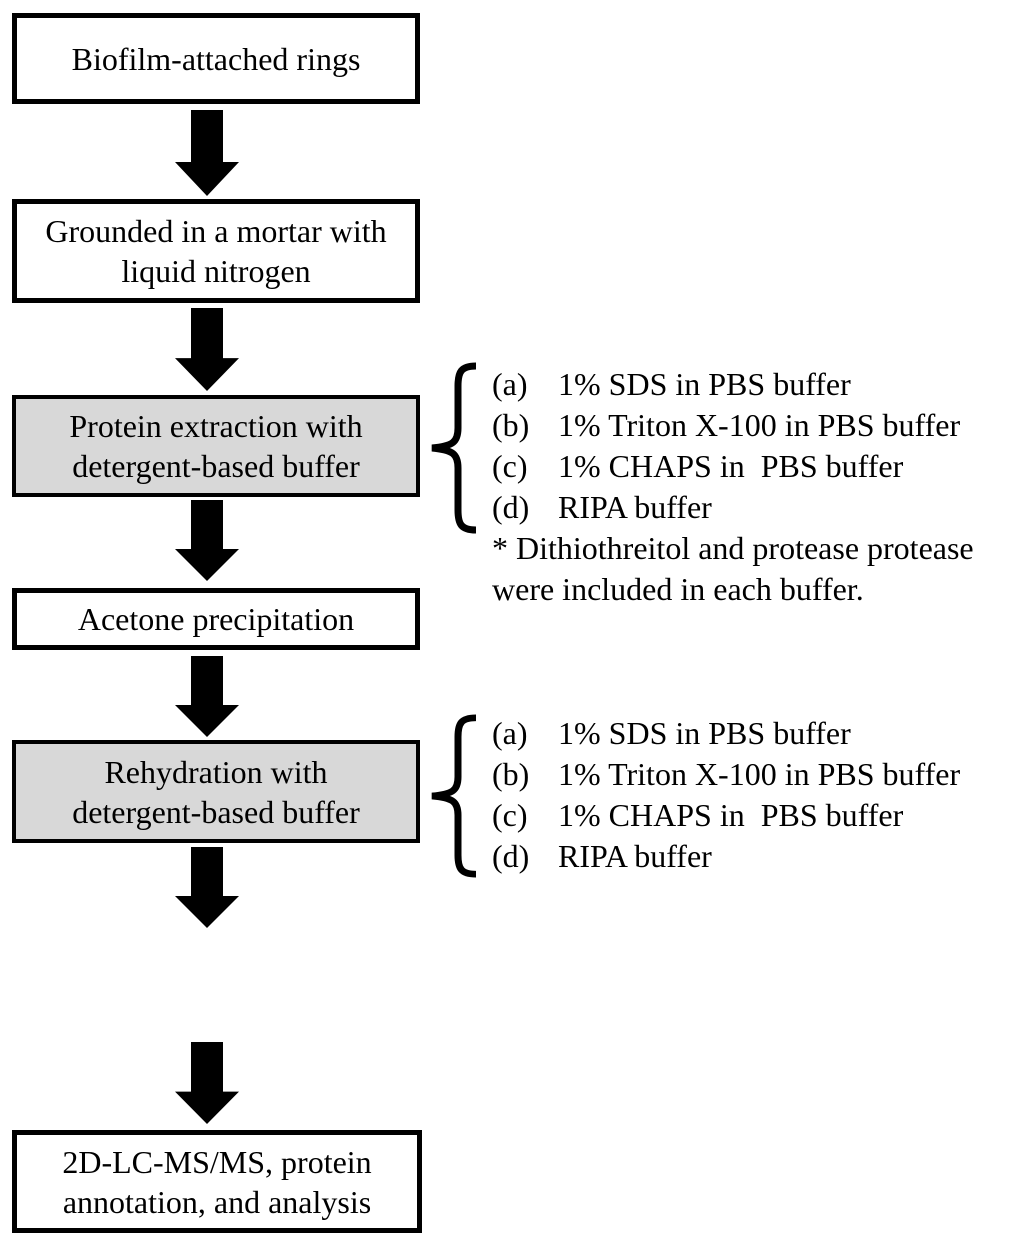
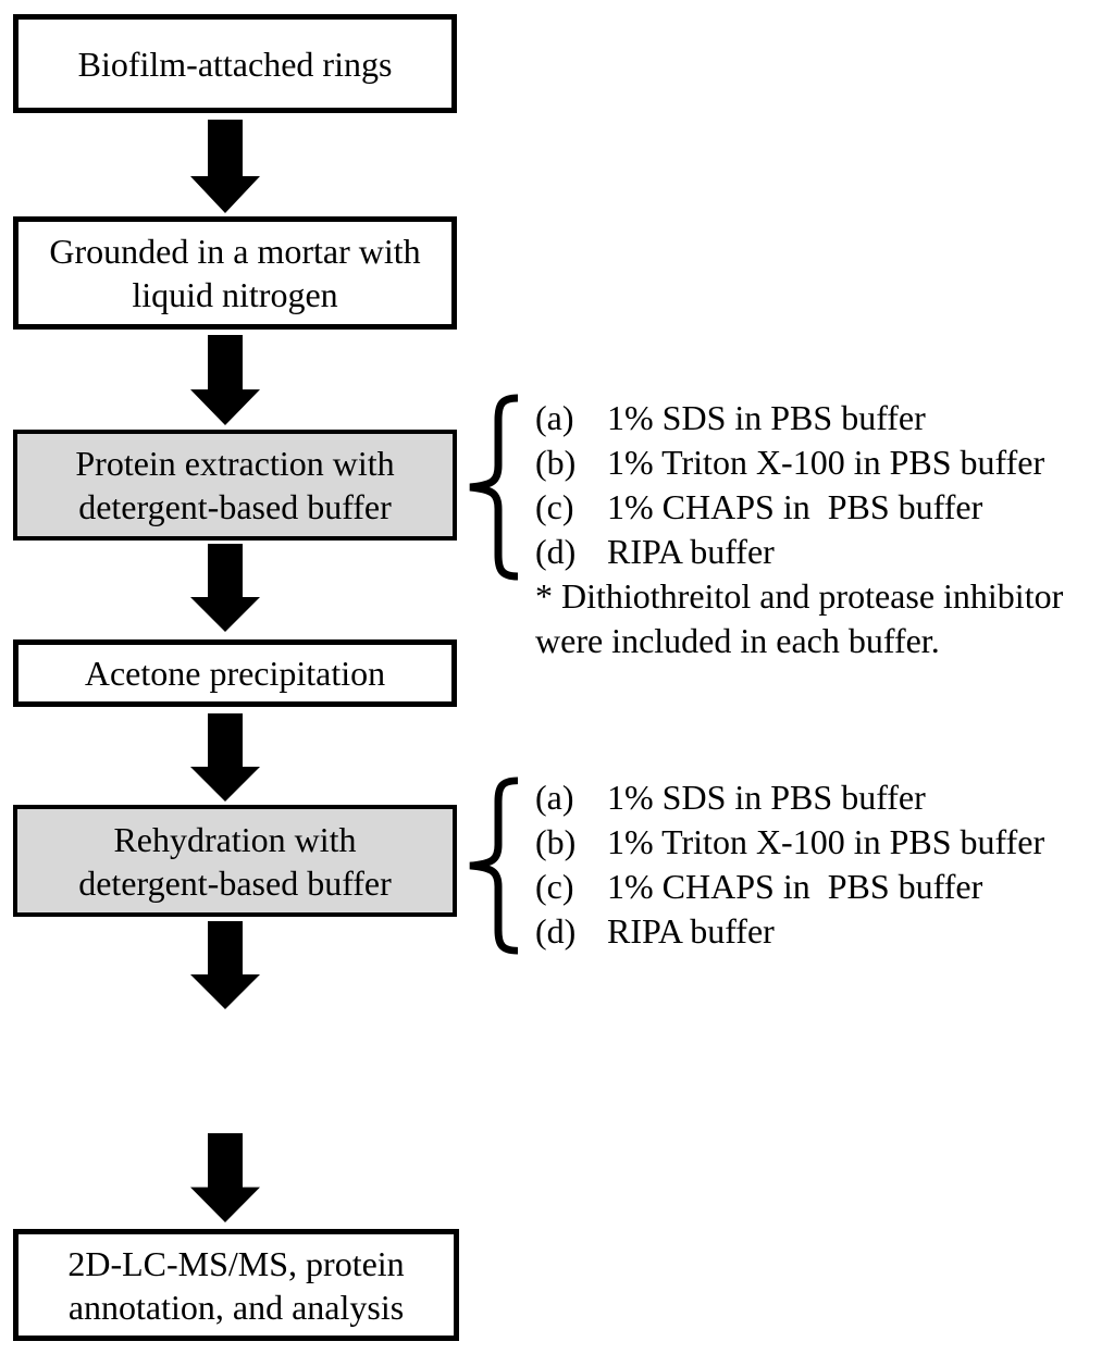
  Biofilm-attached rings
  Grounded in a mortar with
  liquid nitrogen
  Protein extraction with
  detergent-based buffer
  (a)
  1% SDS in PBS buffer
  (b)
  1% Triton X-100 in PBS buffer
  (c)
  1% CHAPS in PBS buffer
  (d)
  RIPA buffer
- * Dithiothreitol and protease protease
+ * Dithiothreitol and protease inhibitor
  were included in each buffer.
  Acetone precipitation
  Rehydration with
  detergent-based buffer
  (a)
  1% SDS in PBS buffer
  (b)
  1% Triton X-100 in PBS buffer
  (c)
  1% CHAPS in PBS buffer
  (d)
  RIPA buffer
  2D-LC-MS/MS, protein
  annotation, and analysis
